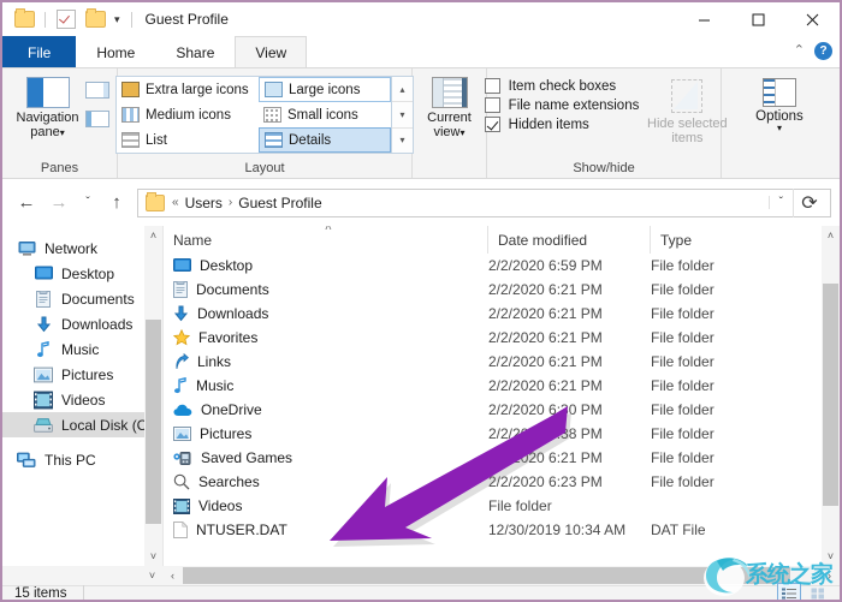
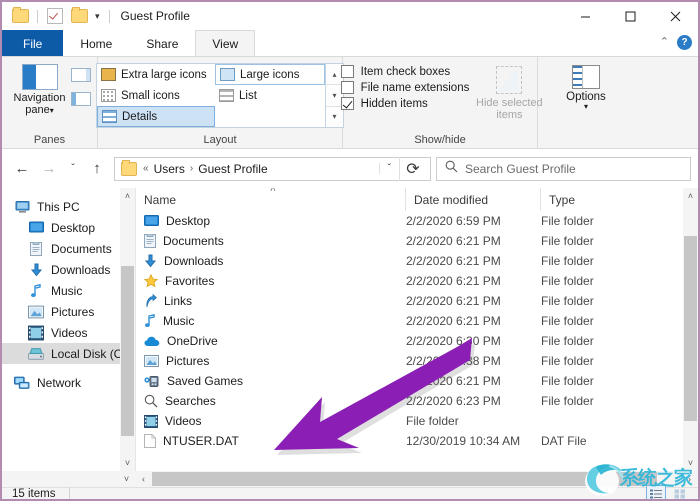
  ▾
  Guest Profile
  File
  Home
  Share
  View
  ⌃
  ?
  Navigation
  pane▾
  Panes
  Extra large icons
  Large icons
- Medium icons
  Small icons
  List
  Details
  ▴
  ▾
  ▾
  Layout
- Current
- view▾
  Item check boxes
  File name extensions
  Hidden items
  Hide selected
  items
  Show/hide
  Options
  ▾
  ←
  →
  ˇ
  ↑
  «
  Users
  ›
  Guest Profile
  ˇ
  ⟳
+ Search Guest Profile
- Network
+ This PC
  Desktop
  Documents
  Downloads
  Music
  Pictures
  Videos
  Local Disk (C
- This PC
+ Network
  ˄
  ˅
  Name
  ˄
  Date modified
  Type
  Desktop
  2/2/2020 6:59 PM
  File folder
  Documents
  2/2/2020 6:21 PM
  File folder
  Downloads
  2/2/2020 6:21 PM
  File folder
  Favorites
  2/2/2020 6:21 PM
  File folder
  Links
  2/2/2020 6:21 PM
  File folder
  Music
  2/2/2020 6:21 PM
  File folder
  OneDrive
  2/2/2020 6:0 PM
  File folder
  Pictures
  File folder
  Saved Games
  File folder
  Searches
  2/2/2020 6:23 PM
  File folder
  Videos
  File folder
  NTUSER.DAT
  12/30/2019 10:34 AM
  DAT File
  ˄
  ˅
  ˅
  ‹
  ›
  15 items
  系统之家
